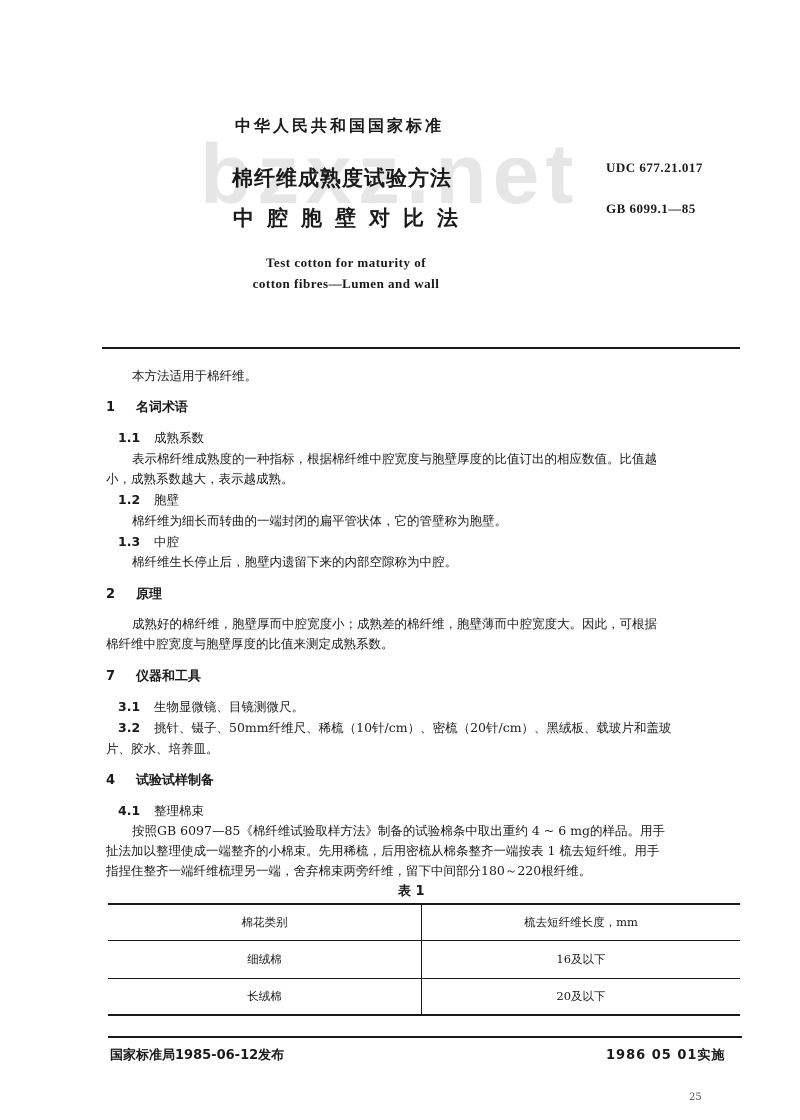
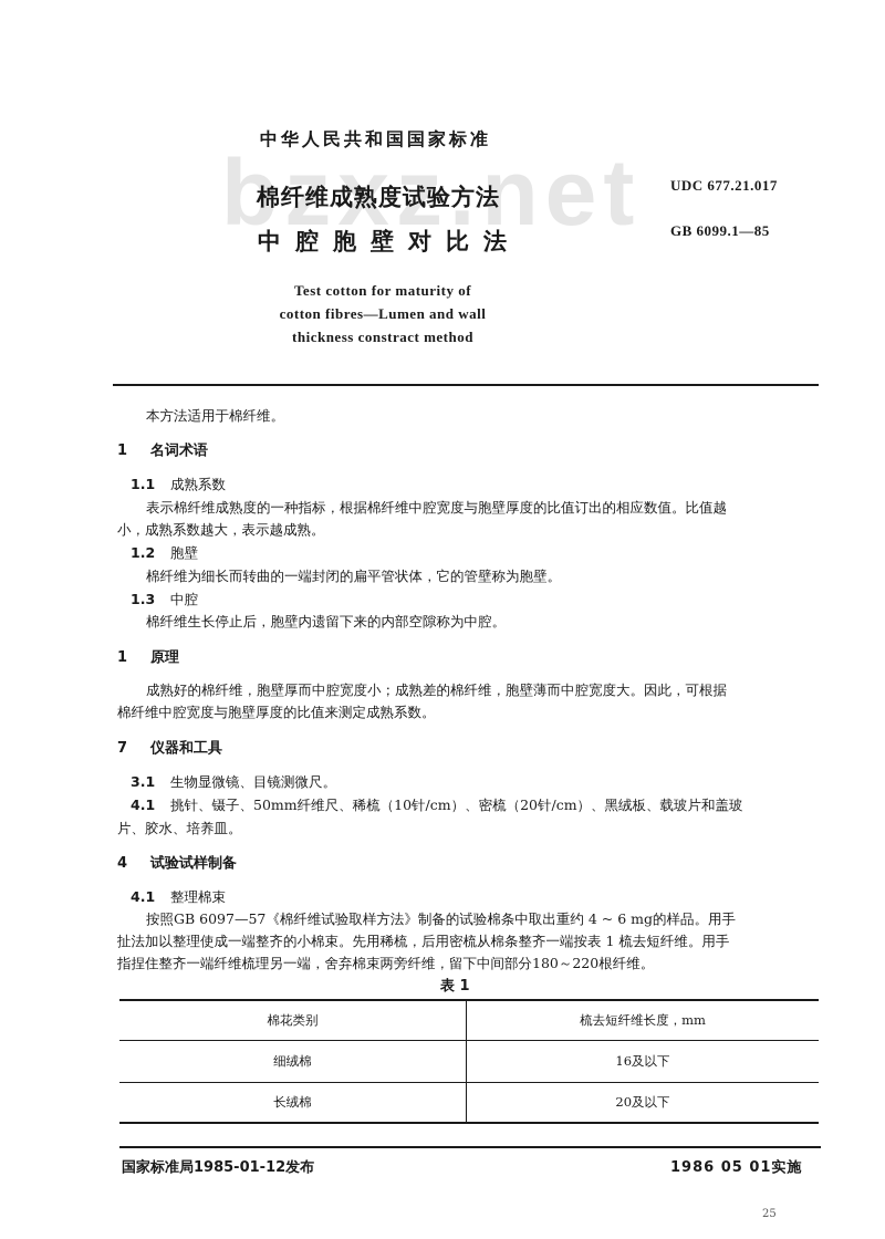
  bzxz.net
  中华人民共和国国家标准
  棉纤维成熟度试验方法
  中腔胞壁对比法
  Test cotton for maturity of
  cotton fibres—Lumen and wall
+ thickness constract method
  UDC 677.21.017
  GB 6099.1—85
  本方法适用于棉纤维。
  1 名词术语
  1.1 成熟系数
  表示棉纤维成熟度的一种指标，根据棉纤维中腔宽度与胞壁厚度的比值订出的相应数值。比值越
  小，成熟系数越大，表示越成熟。
  1.2 胞壁
  棉纤维为细长而转曲的一端封闭的扁平管状体，它的管壁称为胞壁。
  1.3 中腔
  棉纤维生长停止后，胞壁内遗留下来的内部空隙称为中腔。
- 2 原理
+ 1 原理
  成熟好的棉纤维，胞壁厚而中腔宽度小；成熟差的棉纤维，胞壁薄而中腔宽度大。因此，可根据
  棉纤维中腔宽度与胞壁厚度的比值来测定成熟系数。
  7 仪器和工具
  3.1 生物显微镜、目镜测微尺。
- 3.2 挑针、镊子、50mm纤维尺、稀梳（10针/cm）、密梳（20针/cm）、黑绒板、载玻片和盖玻
+ 4.1 挑针、镊子、50mm纤维尺、稀梳（10针/cm）、密梳（20针/cm）、黑绒板、载玻片和盖玻
  片、胶水、培养皿。
  4 试验试样制备
  4.1 整理棉束
- 按照GB 6097—85《棉纤维试验取样方法》制备的试验棉条中取出重约 4 ~ 6 mg的样品。用手
+ 按照GB 6097—57《棉纤维试验取样方法》制备的试验棉条中取出重约 4 ~ 6 mg的样品。用手
  扯法加以整理使成一端整齐的小棉束。先用稀梳，后用密梳从棉条整齐一端按表 1 梳去短纤维。用手
  指捏住整齐一端纤维梳理另一端，舍弃棉束两旁纤维，留下中间部分180～220根纤维。
  表 1
  棉花类别
  梳去短纤维长度，mm
  细绒棉
  16及以下
  长绒棉
  20及以下
- 国家标准局1985-06-12发布
+ 国家标准局1985-01-12发布
  1986 05 01实施
  25
